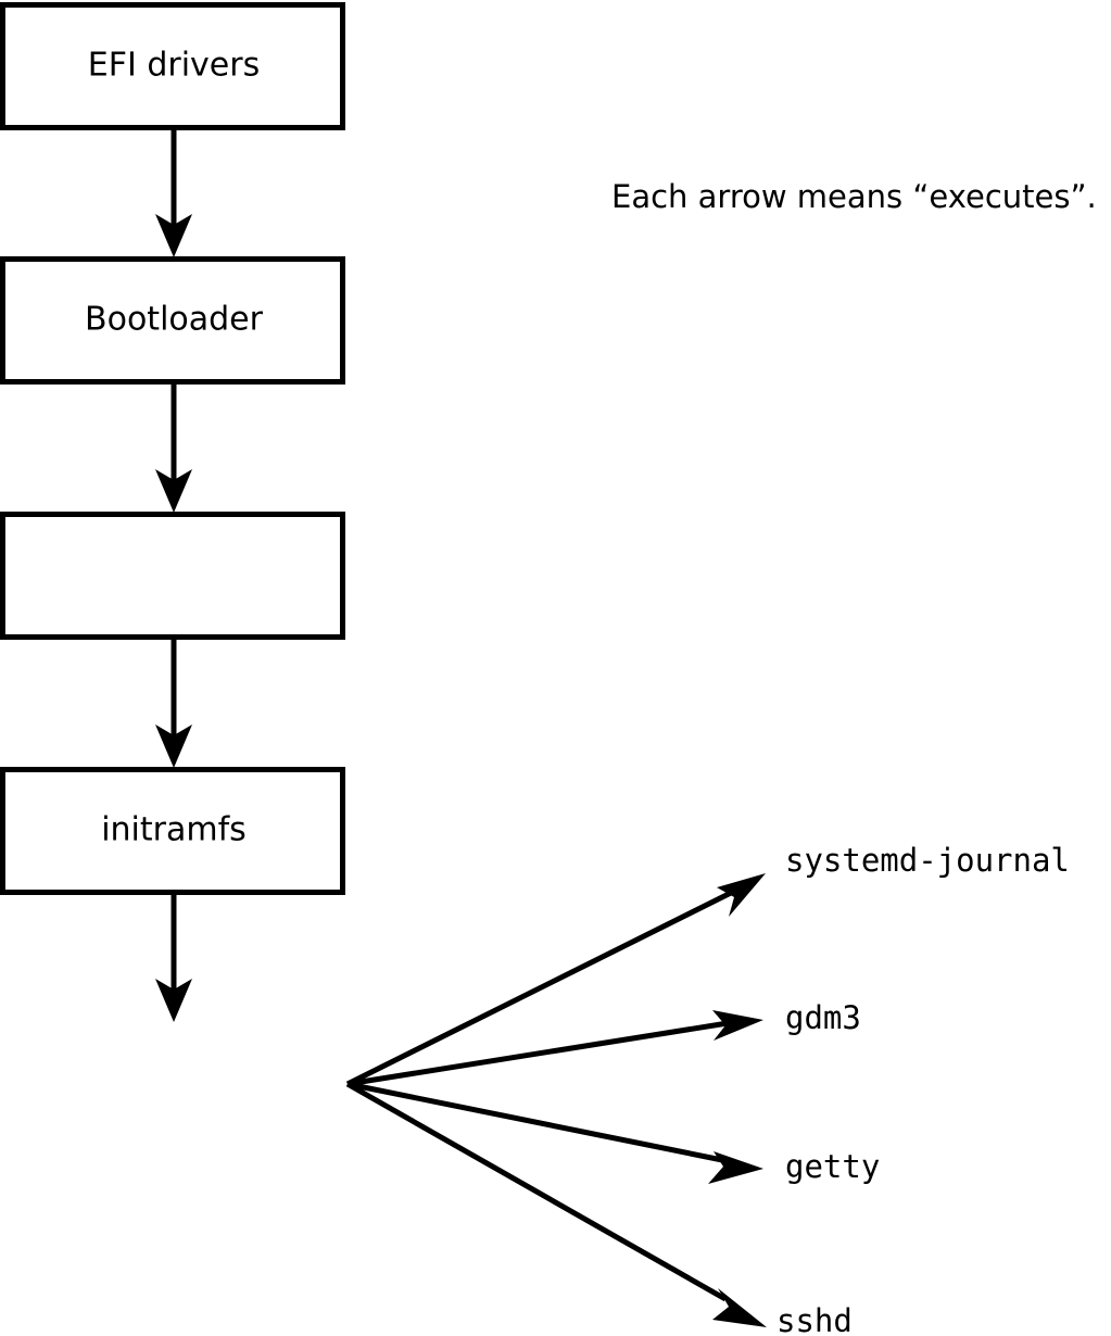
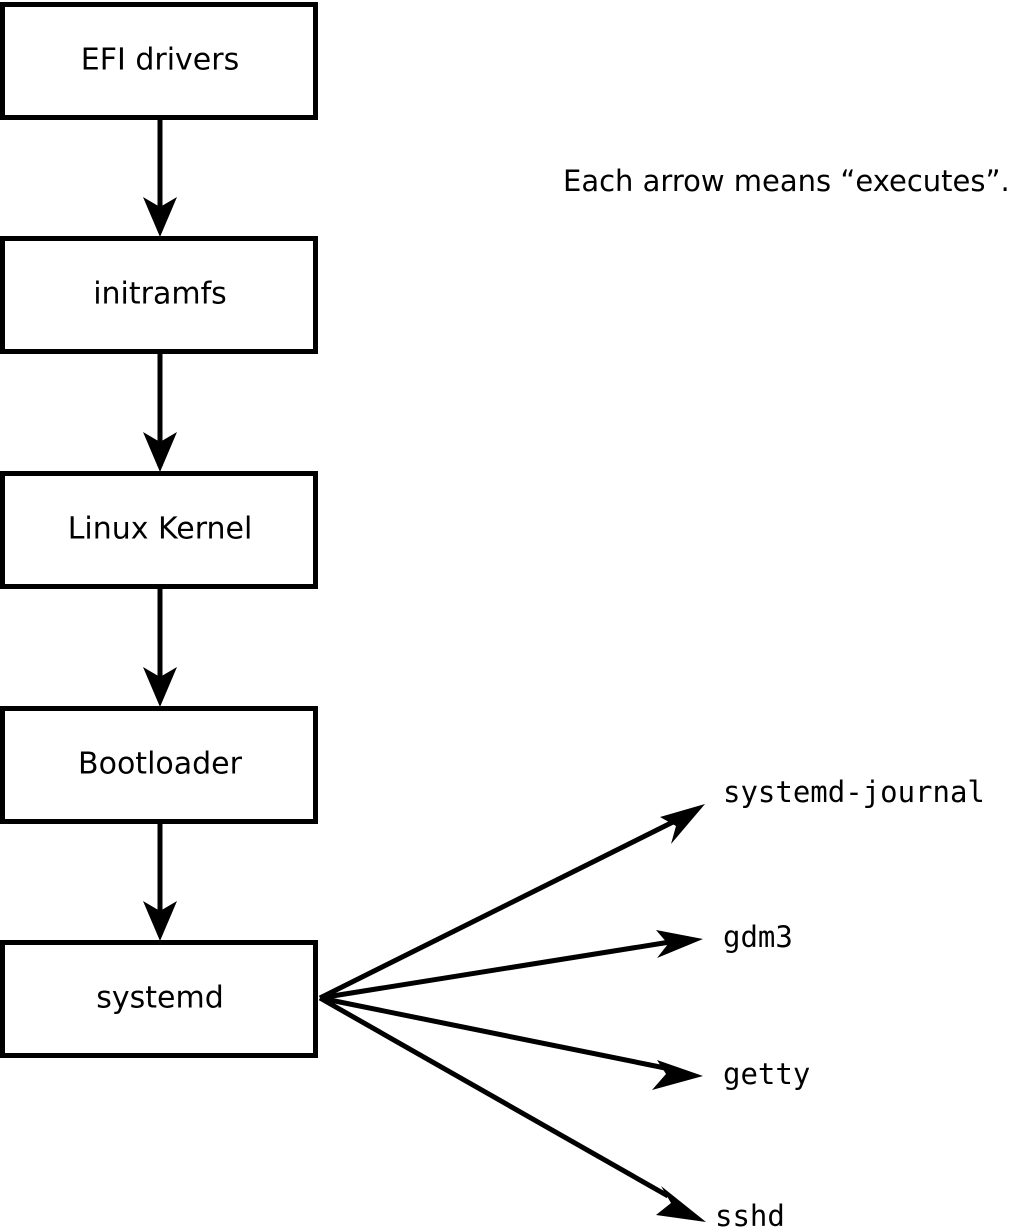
  EFI drivers
- Bootloader
+ initramfs
+ Linux Kernel
- initramfs
+ Bootloader
+ systemd
  systemd-journal
  gdm3
  getty
  sshd
  Each arrow means “executes”.
